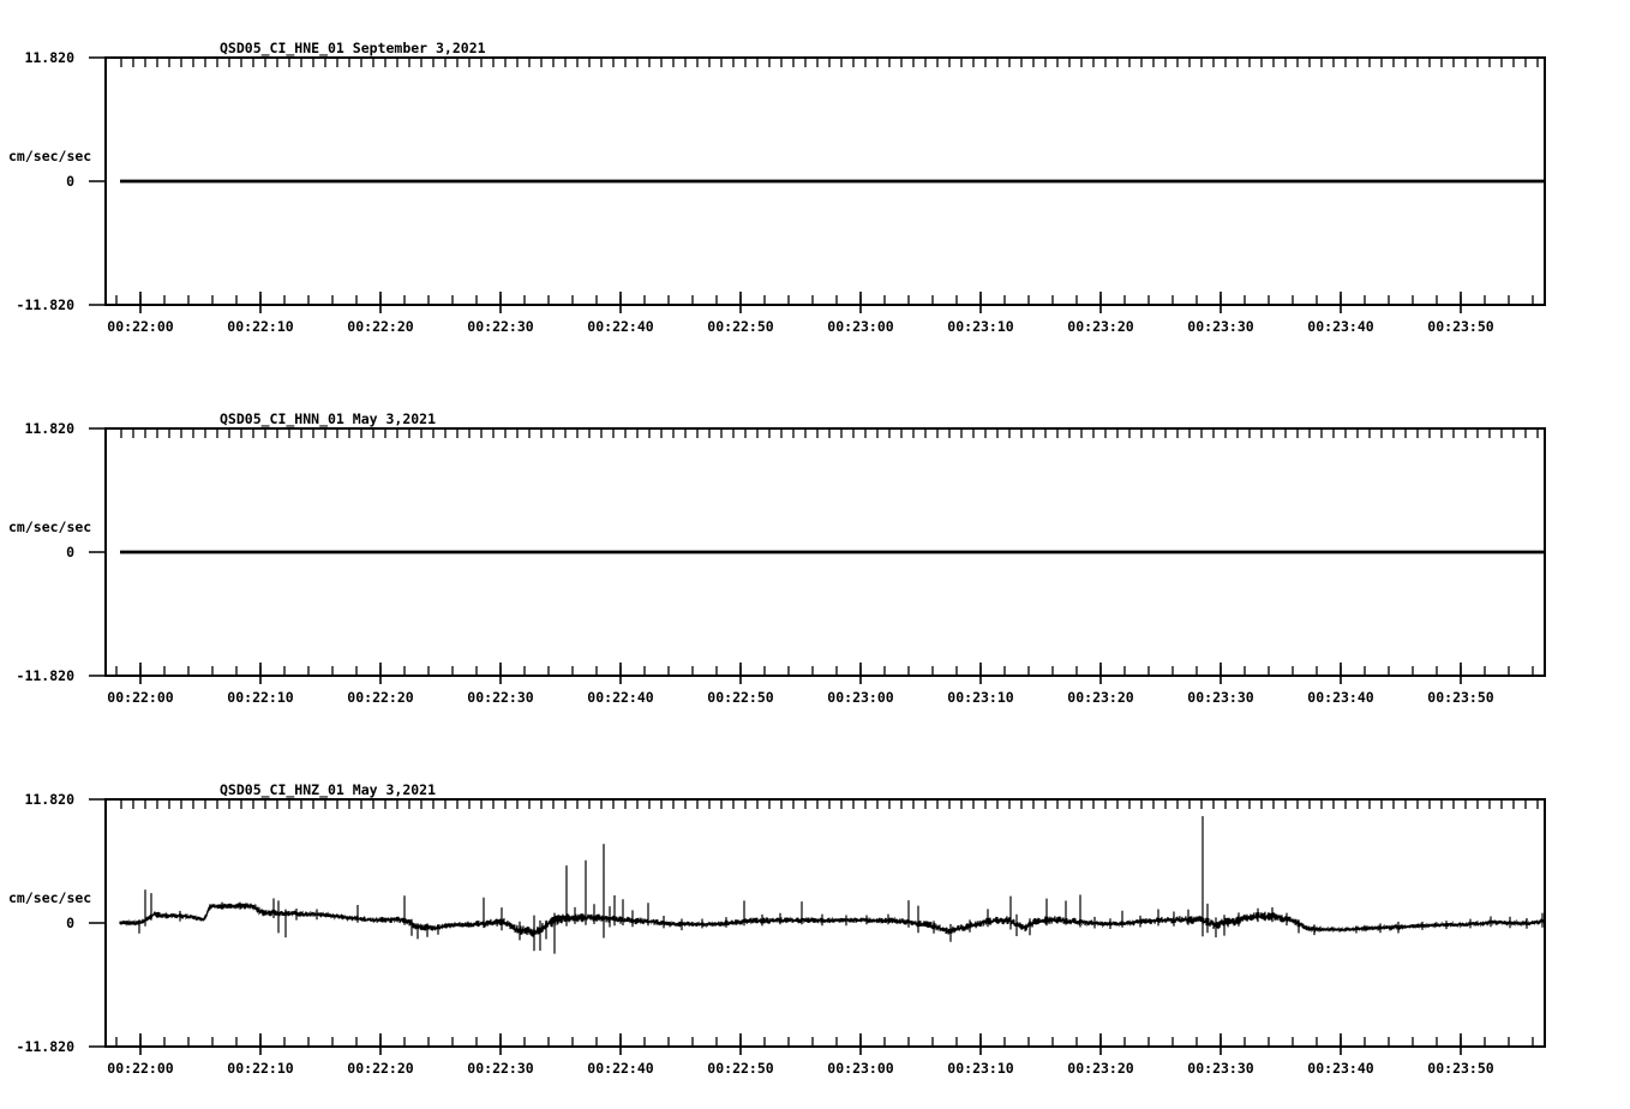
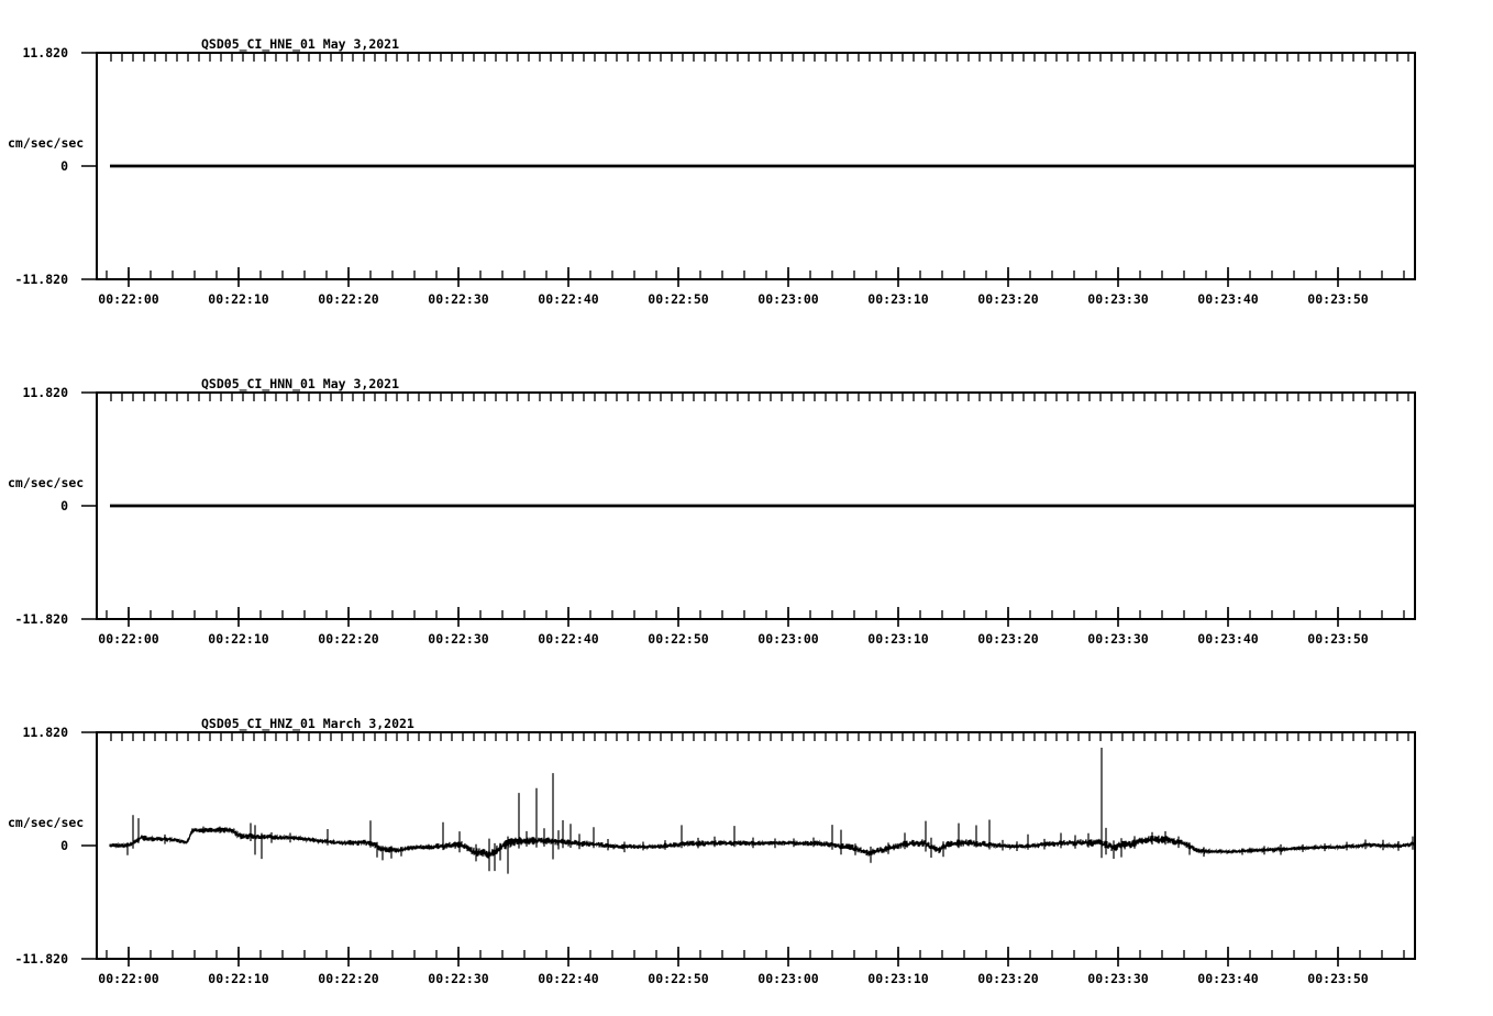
  00:22:00
  00:22:10
  00:22:20
  00:22:30
  00:22:40
  00:22:50
  00:23:00
  00:23:10
  00:23:20
  00:23:30
  00:23:40
  00:23:50
  11.820
  0
  -11.820
- QSD05_CI_HNE_01 September 3,2021
+ QSD05_CI_HNE_01 May 3,2021
  cm/sec/sec
  00:22:00
  00:22:10
  00:22:20
  00:22:30
  00:22:40
  00:22:50
  00:23:00
  00:23:10
  00:23:20
  00:23:30
  00:23:40
  00:23:50
  11.820
  0
  -11.820
  QSD05_CI_HNN_01 May 3,2021
  cm/sec/sec
  00:22:00
  00:22:10
  00:22:20
  00:22:30
  00:22:40
  00:22:50
  00:23:00
  00:23:10
  00:23:20
  00:23:30
  00:23:40
  00:23:50
  11.820
  0
  -11.820
- QSD05_CI_HNZ_01 May 3,2021
+ QSD05_CI_HNZ_01 March 3,2021
  cm/sec/sec
